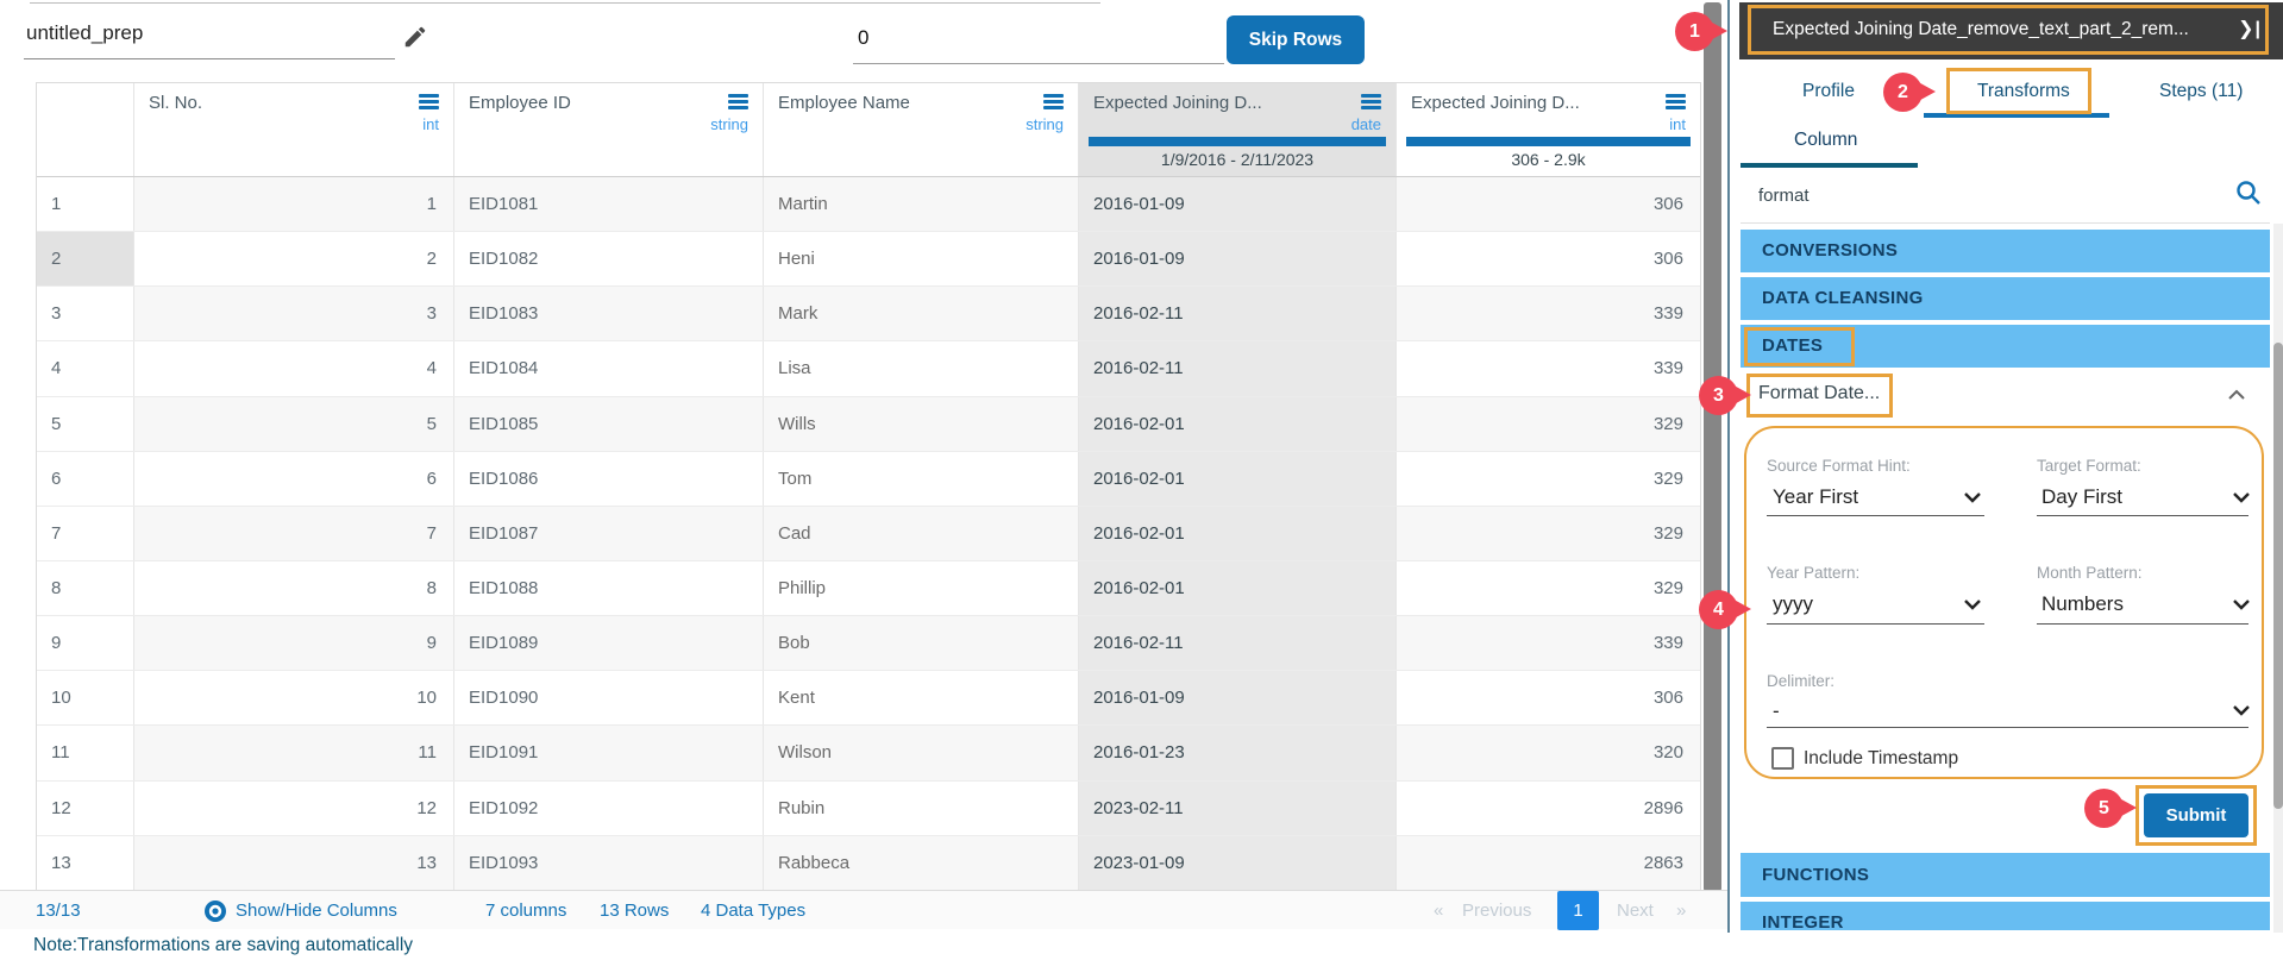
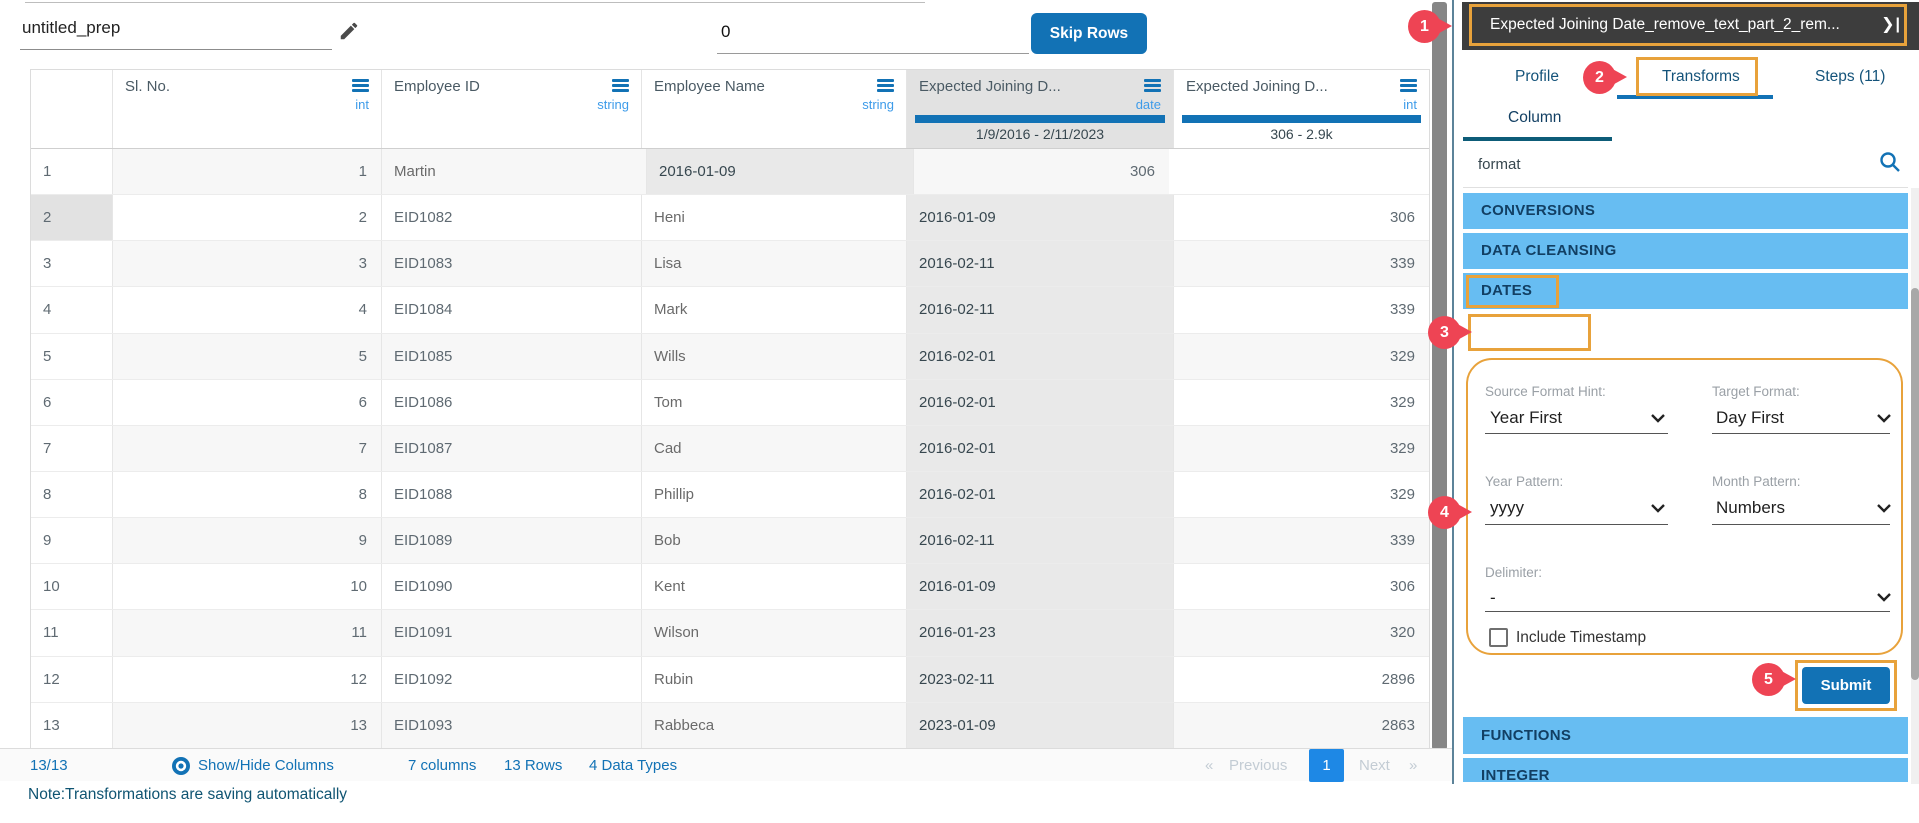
  untitled_prep
  0
  Skip Rows
  Sl. No.
  int
  Employee ID
  string
  Employee Name
  string
  Expected Joining D...
  date
  1/9/2016 - 2/11/2023
  Expected Joining D...
  int
  306 - 2.9k
  1
  1
- EID1081
  Martin
  2016-01-09
  306
  2
  2
  EID1082
  Heni
  2016-01-09
  306
  3
  3
  EID1083
- Mark
+ Lisa
  2016-02-11
  339
  4
  4
  EID1084
- Lisa
+ Mark
  2016-02-11
  339
  5
  5
  EID1085
  Wills
  2016-02-01
  329
  6
  6
  EID1086
  Tom
  2016-02-01
  329
  7
  7
  EID1087
  Cad
  2016-02-01
  329
  8
  8
  EID1088
  Phillip
  2016-02-01
  329
  9
  9
  EID1089
  Bob
  2016-02-11
  339
  10
  10
  EID1090
  Kent
  2016-01-09
  306
  11
  11
  EID1091
  Wilson
  2016-01-23
  320
  12
  12
  EID1092
  Rubin
  2023-02-11
  2896
  13
  13
  EID1093
  Rabbeca
  2023-01-09
  2863
  13/13
  Show/Hide Columns
  7 columns
  13 Rows
  4 Data Types
  «
  Previous
  1
  Next
  »
  Note:Transformations are saving automatically
  Expected Joining Date_remove_text_part_2_rem...
  ❯|
  Profile
  Transforms
  Steps (11)
  Column
  format
  CONVERSIONS
  DATA CLEANSING
  DATES
- Format Date...
  Source Format Hint:
  Year First
  Target Format:
  Day First
  Year Pattern:
  yyyy
  Month Pattern:
  Numbers
  Delimiter:
  -
  Include Timestamp
  Submit
  FUNCTIONS
  INTEGER
  1
  2
  3
  4
  5
